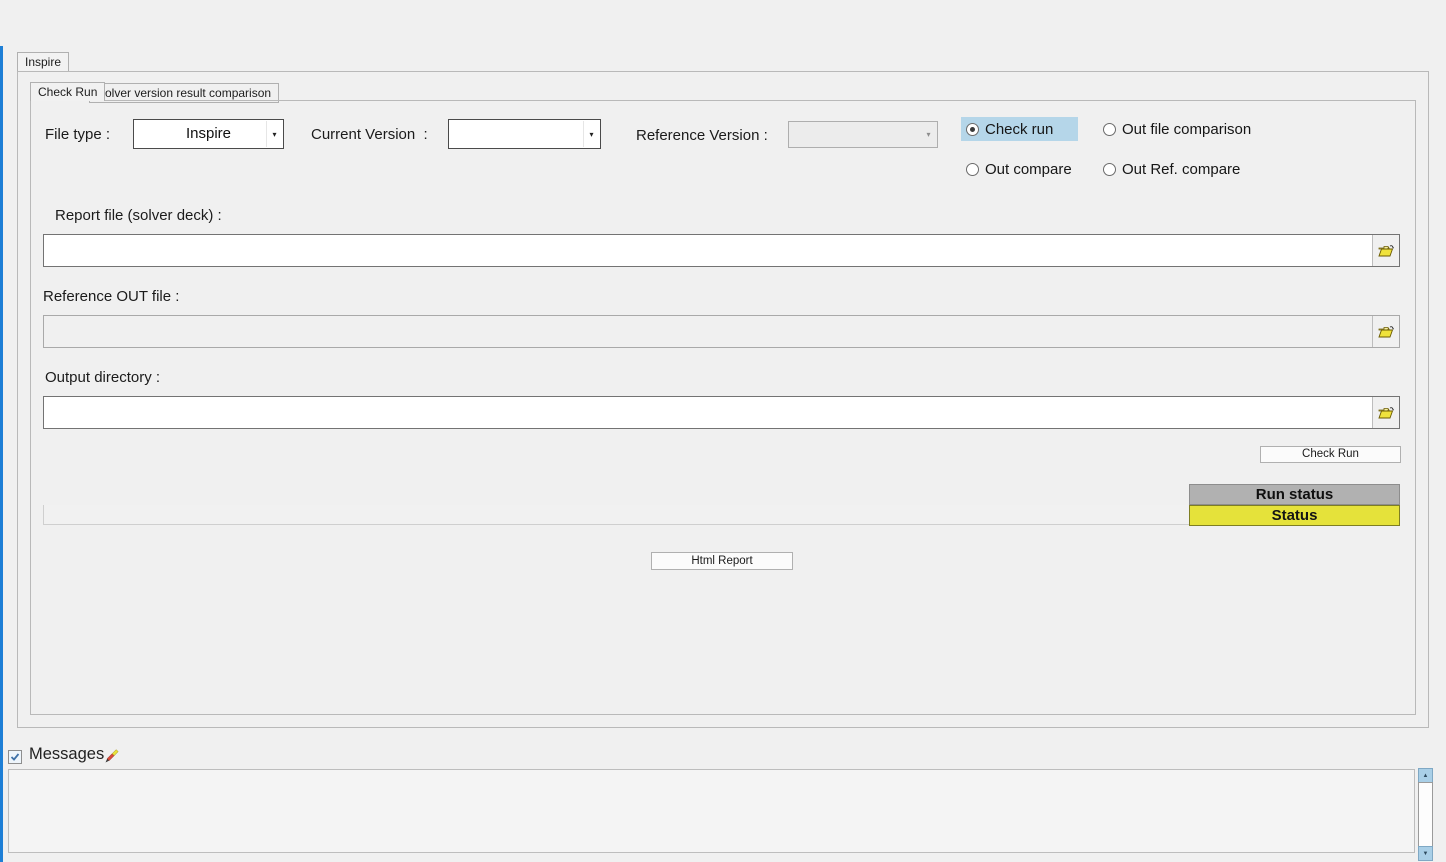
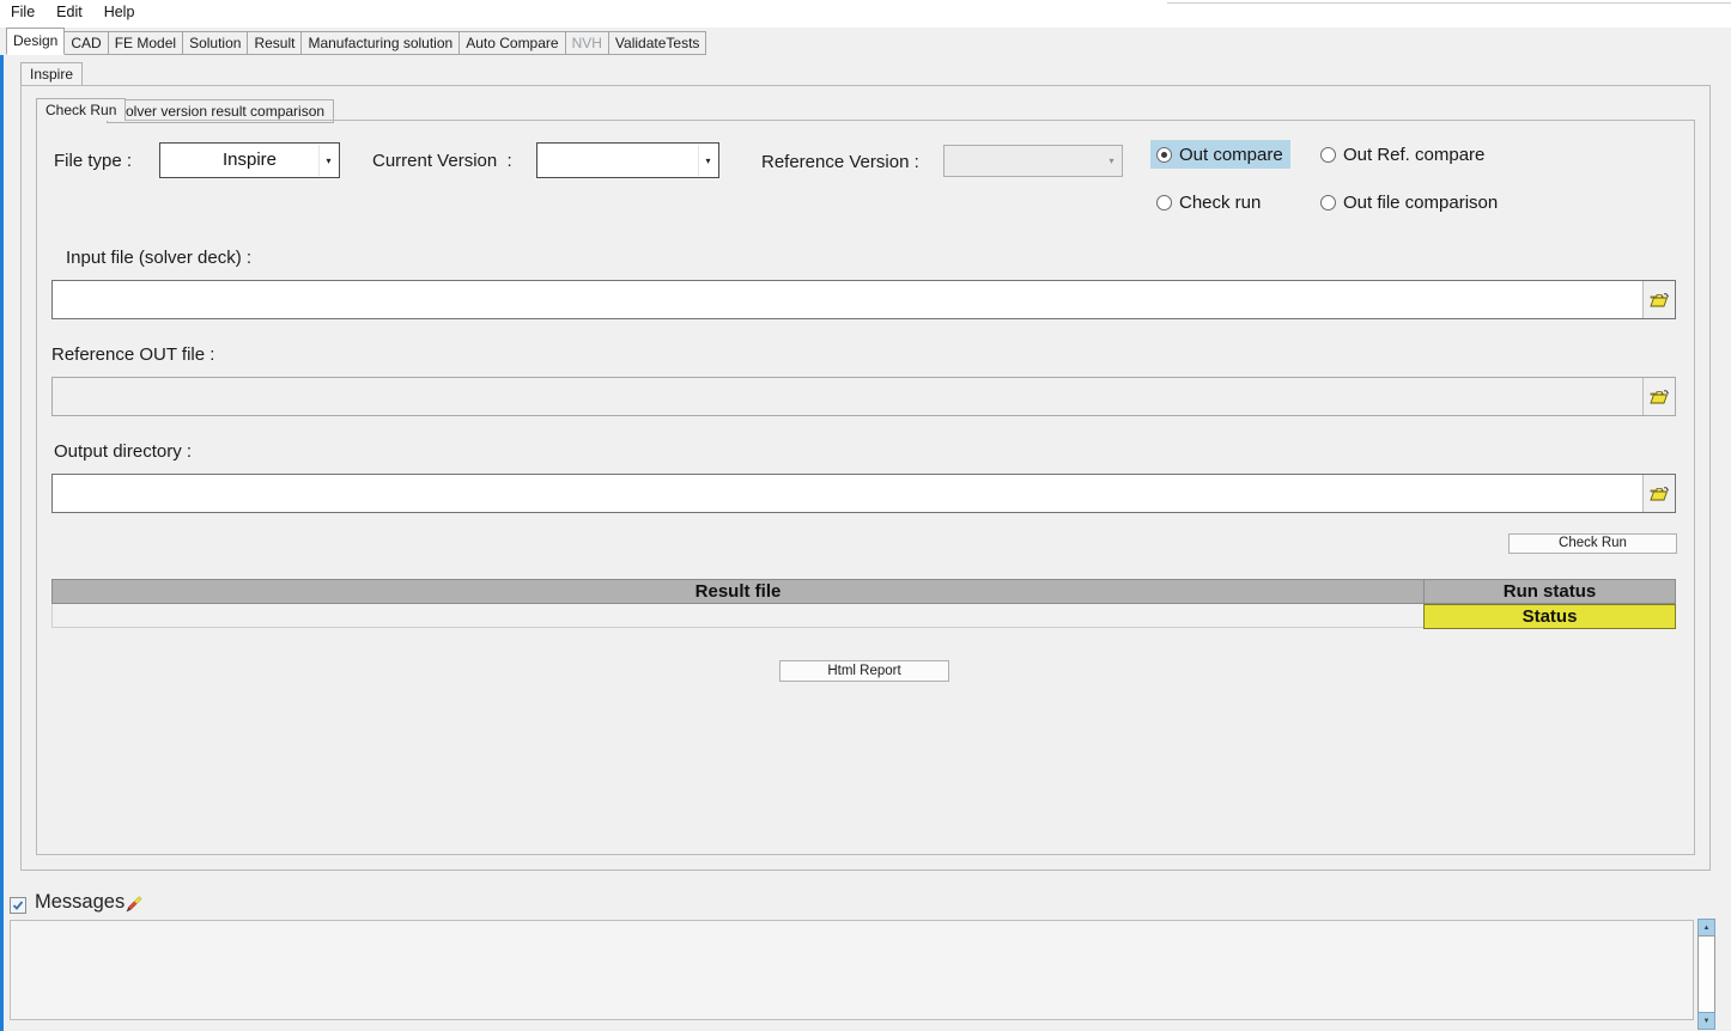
+ File Edit Help
+ Design
+ CAD
+ FE Model
+ Solution
+ Result
+ Manufacturing solution
+ Auto Compare
+ NVH
+ ValidateTests
  Inspire
  Check Run
  olver version result comparison
  File type :
  Inspire
  ▾
  Current Version :
  ▾
  Reference Version :
  ▾
- Check run
+ Out compare
- Out file comparison
+ Out Ref. compare
- Out compare
+ Check run
- Out Ref. compare
+ Out file comparison
- Report file (solver deck) :
+ Input file (solver deck) :
  Reference OUT file :
  Output directory :
  Check Run
+ Result file
  Run status
  Status
  Html Report
  Messages
